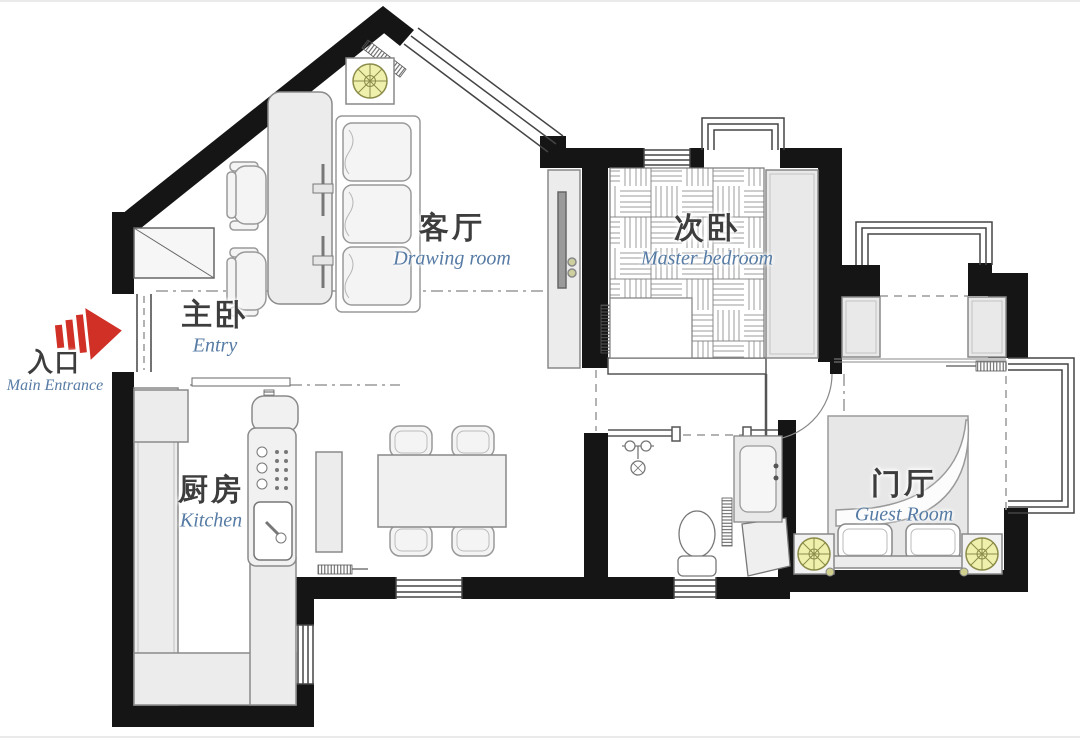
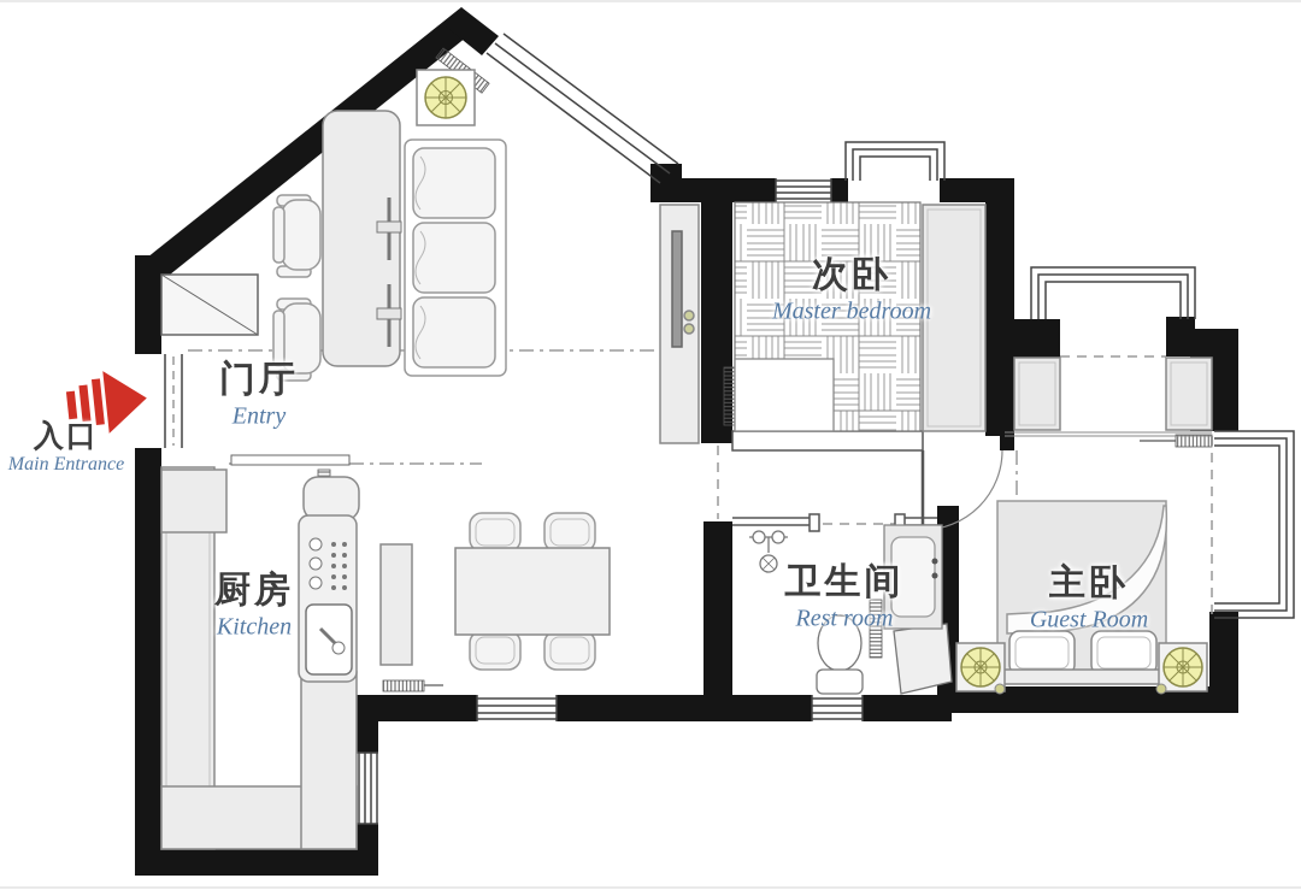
- 客厅
- Drawing room
- 主卧
+ 门厅
  Entry
  厨房
  Kitchen
  次卧
  Master bedroom
+ 卫生间
+ Rest room
- 门厅
+ 主卧
  Guest Room
  入口
  Main Entrance
